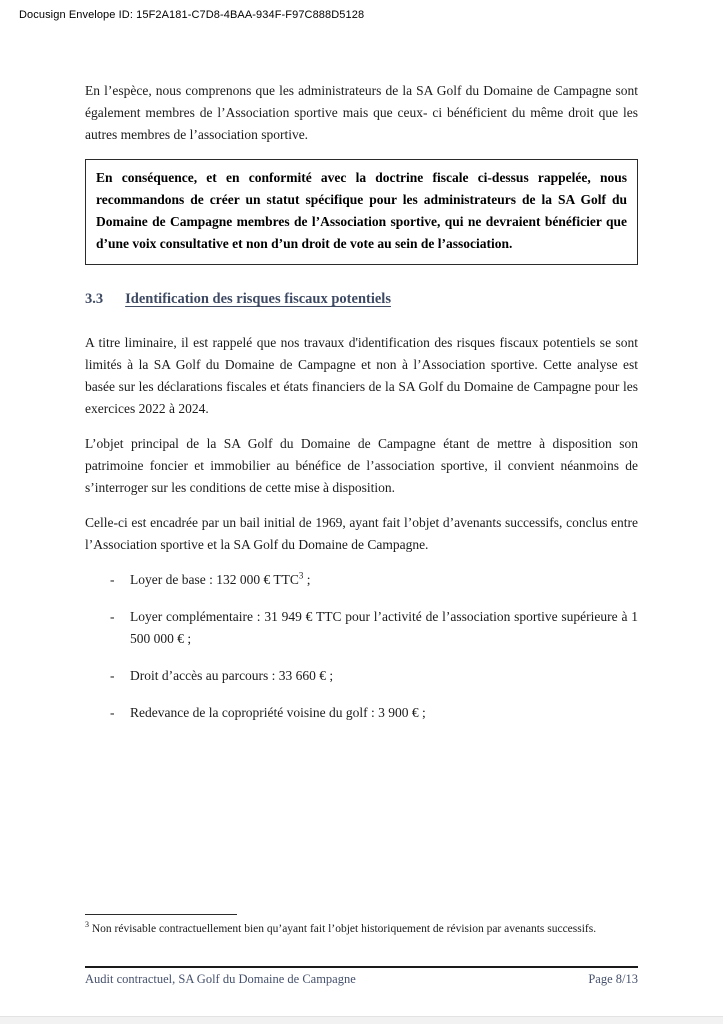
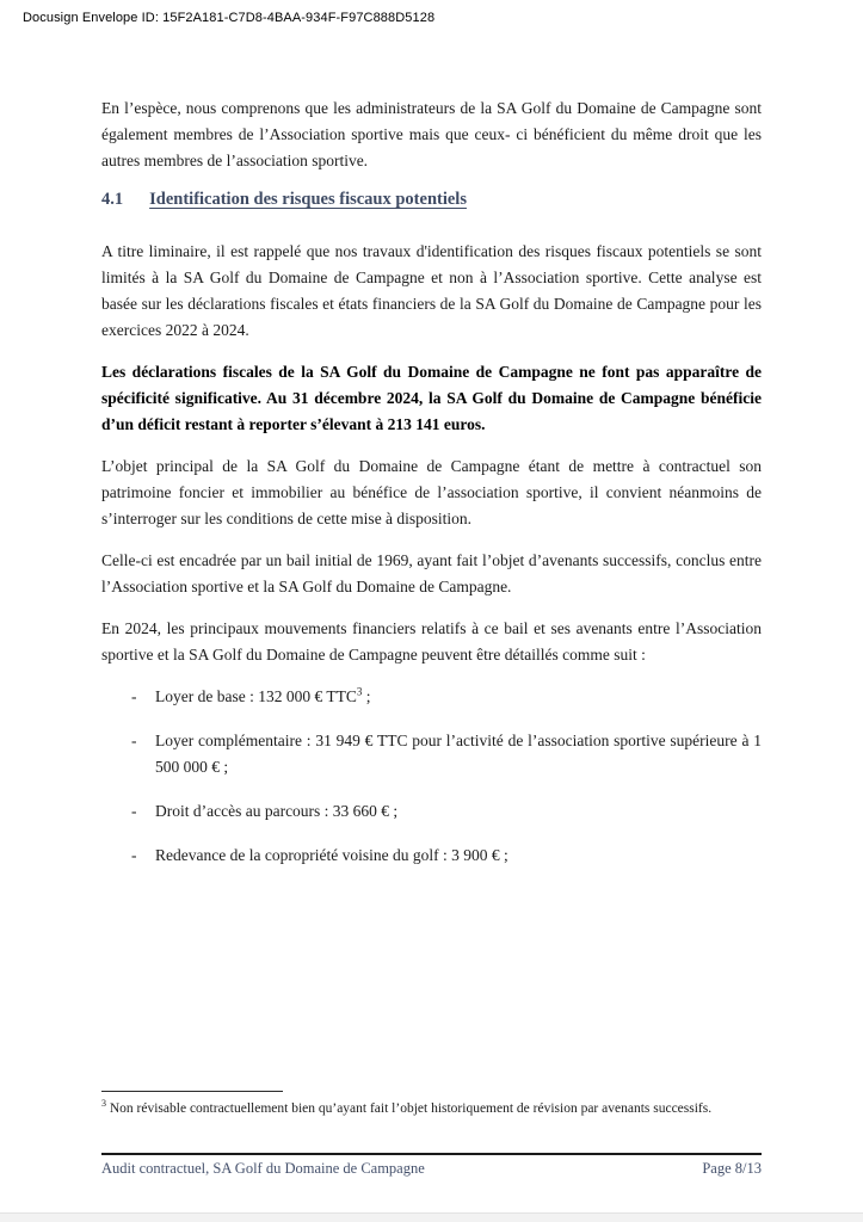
  Docusign Envelope ID: 15F2A181-C7D8-4BAA-934F-F97C888D5128
  En l’espèce, nous comprenons que les administrateurs de la SA Golf du Domaine de Campagne sont également membres de l’Association sportive mais que ceux- ci bénéficient du même droit que les autres membres de l’association sportive.
- En conséquence, et en conformité avec la doctrine fiscale ci-dessus rappelée, nous recommandons de créer un statut spécifique pour les administrateurs de la SA Golf du Domaine de Campagne membres de l’Association sportive, qui ne devraient bénéficier que d’une voix consultative et non d’un droit de vote au sein de l’association.
- 3.3 Identification des risques fiscaux potentiels
+ 4.1 Identification des risques fiscaux potentiels
  A titre liminaire, il est rappelé que nos travaux d'identification des risques fiscaux potentiels se sont limités à la SA Golf du Domaine de Campagne et non à l’Association sportive. Cette analyse est basée sur les déclarations fiscales et états financiers de la SA Golf du Domaine de Campagne pour les exercices 2022 à 2024.
+ Les déclarations fiscales de la SA Golf du Domaine de Campagne ne font pas apparaître de spécificité significative. Au 31 décembre 2024, la SA Golf du Domaine de Campagne bénéficie d’un déficit restant à reporter s’élevant à 213 141 euros.
- L’objet principal de la SA Golf du Domaine de Campagne étant de mettre à disposition son patrimoine foncier et immobilier au bénéfice de l’association sportive, il convient néanmoins de s’interroger sur les conditions de cette mise à disposition.
+ L’objet principal de la SA Golf du Domaine de Campagne étant de mettre à contractuel son patrimoine foncier et immobilier au bénéfice de l’association sportive, il convient néanmoins de s’interroger sur les conditions de cette mise à disposition.
  Celle-ci est encadrée par un bail initial de 1969, ayant fait l’objet d’avenants successifs, conclus entre l’Association sportive et la SA Golf du Domaine de Campagne.
+ En 2024, les principaux mouvements financiers relatifs à ce bail et ses avenants entre l’Association sportive et la SA Golf du Domaine de Campagne peuvent être détaillés comme suit :
  -
  Loyer de base : 132 000 € TTC3 ;
  -
  Loyer complémentaire : 31 949 € TTC pour l’activité de l’association sportive supérieure à 1 500 000 € ;
  -
  Droit d’accès au parcours : 33 660 € ;
  -
  Redevance de la copropriété voisine du golf : 3 900 € ;
  3 Non révisable contractuellement bien qu’ayant fait l’objet historiquement de révision par avenants successifs.
  Audit contractuel, SA Golf du Domaine de Campagne
  Page 8/13
